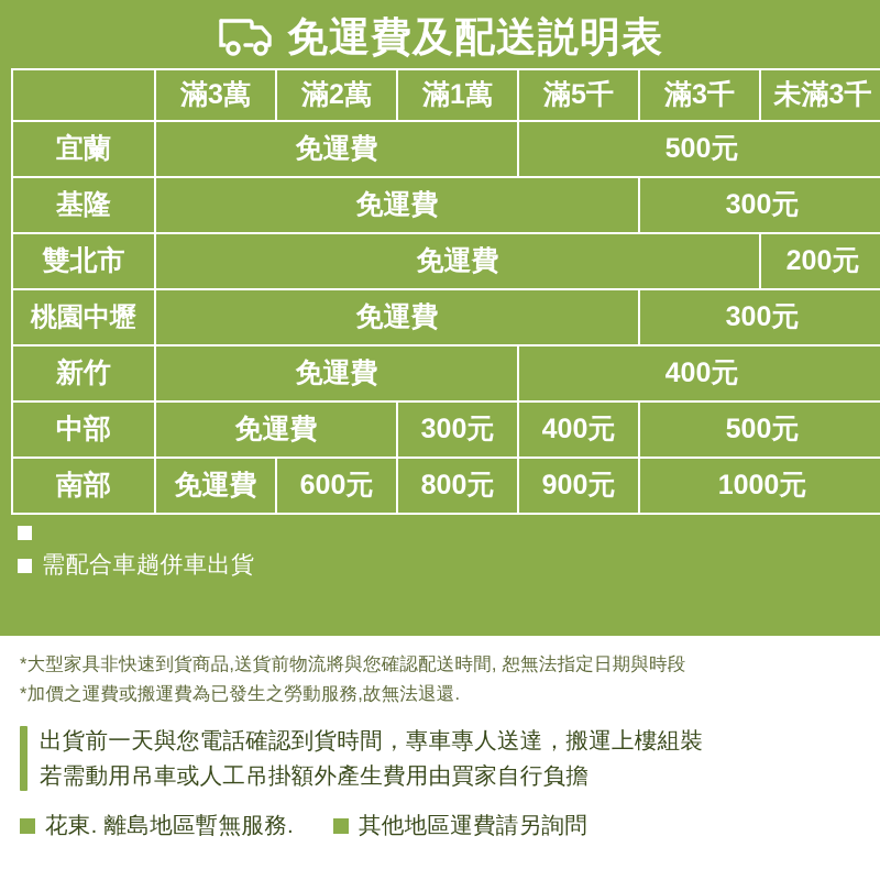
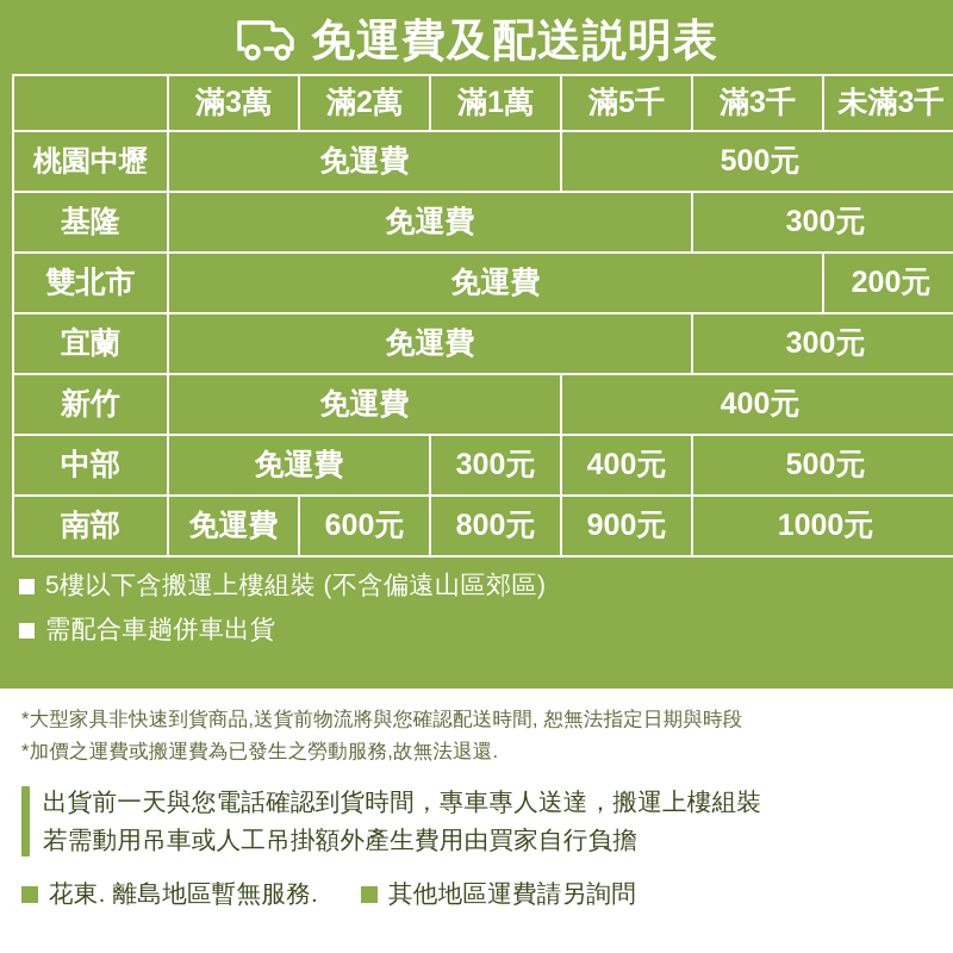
  免運費及配送説明表
  	滿3萬	滿2萬	滿1萬	滿5千	滿3千	未滿3千
- 宜蘭	免運費	500元
+ 桃園中壢	免運費	500元
  基隆	免運費	300元
  雙北市	免運費	200元
- 桃園中壢	免運費	300元
+ 宜蘭	免運費	300元
  新竹	免運費	400元
  中部	免運費	300元	400元	500元
  南部	免運費	600元	800元	900元	1000元
+ 5樓以下含搬運上樓組裝 (不含偏遠山區郊區)
  需配合車趟併車出貨
  *大型家具非快速到貨商品,送貨前物流將與您確認配送時間, 恕無法指定日期與時段
  *加價之運費或搬運費為已發生之勞動服務,故無法退還.
  出貨前一天與您電話確認到貨時間，專車專人送達，搬運上樓組裝
  若需動用吊車或人工吊掛額外產生費用由買家自行負擔
  花東. 離島地區暫無服務.
  其他地區運費請另詢問
